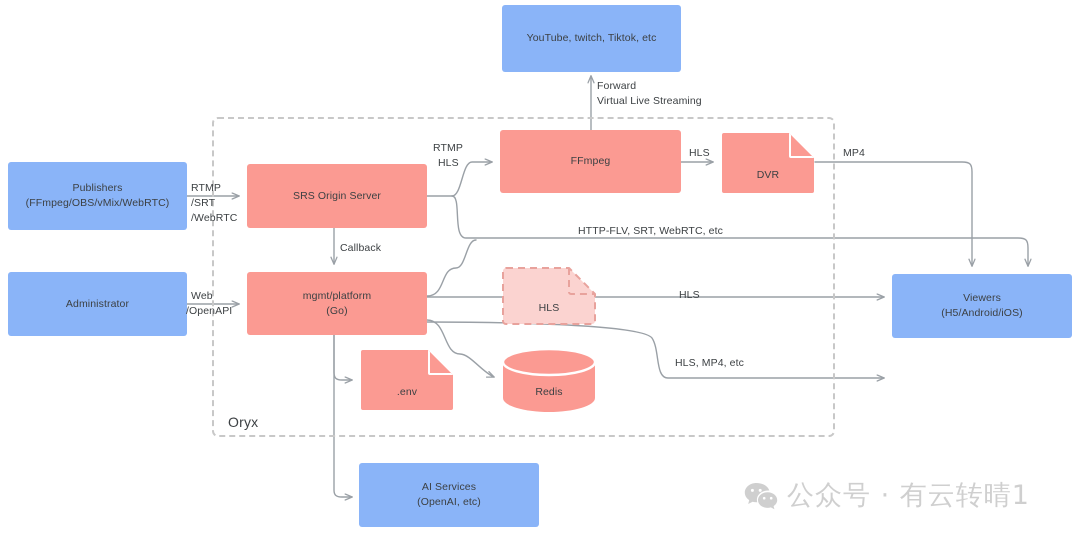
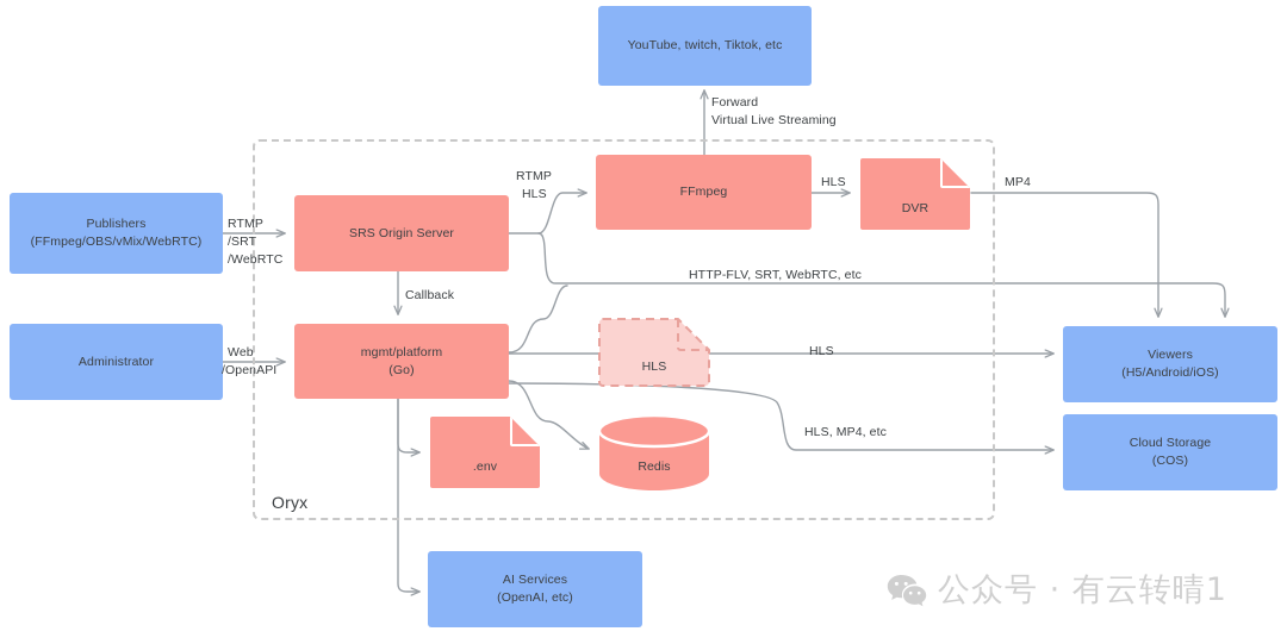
  Oryx
  Publishers
  (FFmpeg/OBS/vMix/WebRTC)
  Administrator
  YouTube, twitch, Tiktok, etc
  Viewers
  (H5/Android/iOS)
+ Cloud Storage
+ (COS)
  AI Services
  (OpenAI, etc)
  SRS Origin Server
  mgmt/platform
  (Go)
  FFmpeg
  DVR
  HLS
  .env
  Redis
  RTMP
  /SRT
  /WebRTC
  Web
  /OpenAPI
  RTMP
  HLS
  Callback
  Forward
  Virtual Live Streaming
  HLS
  MP4
  HTTP-FLV, SRT, WebRTC, etc
  HLS
  HLS, MP4, etc
  公众号 · 有云转晴1
